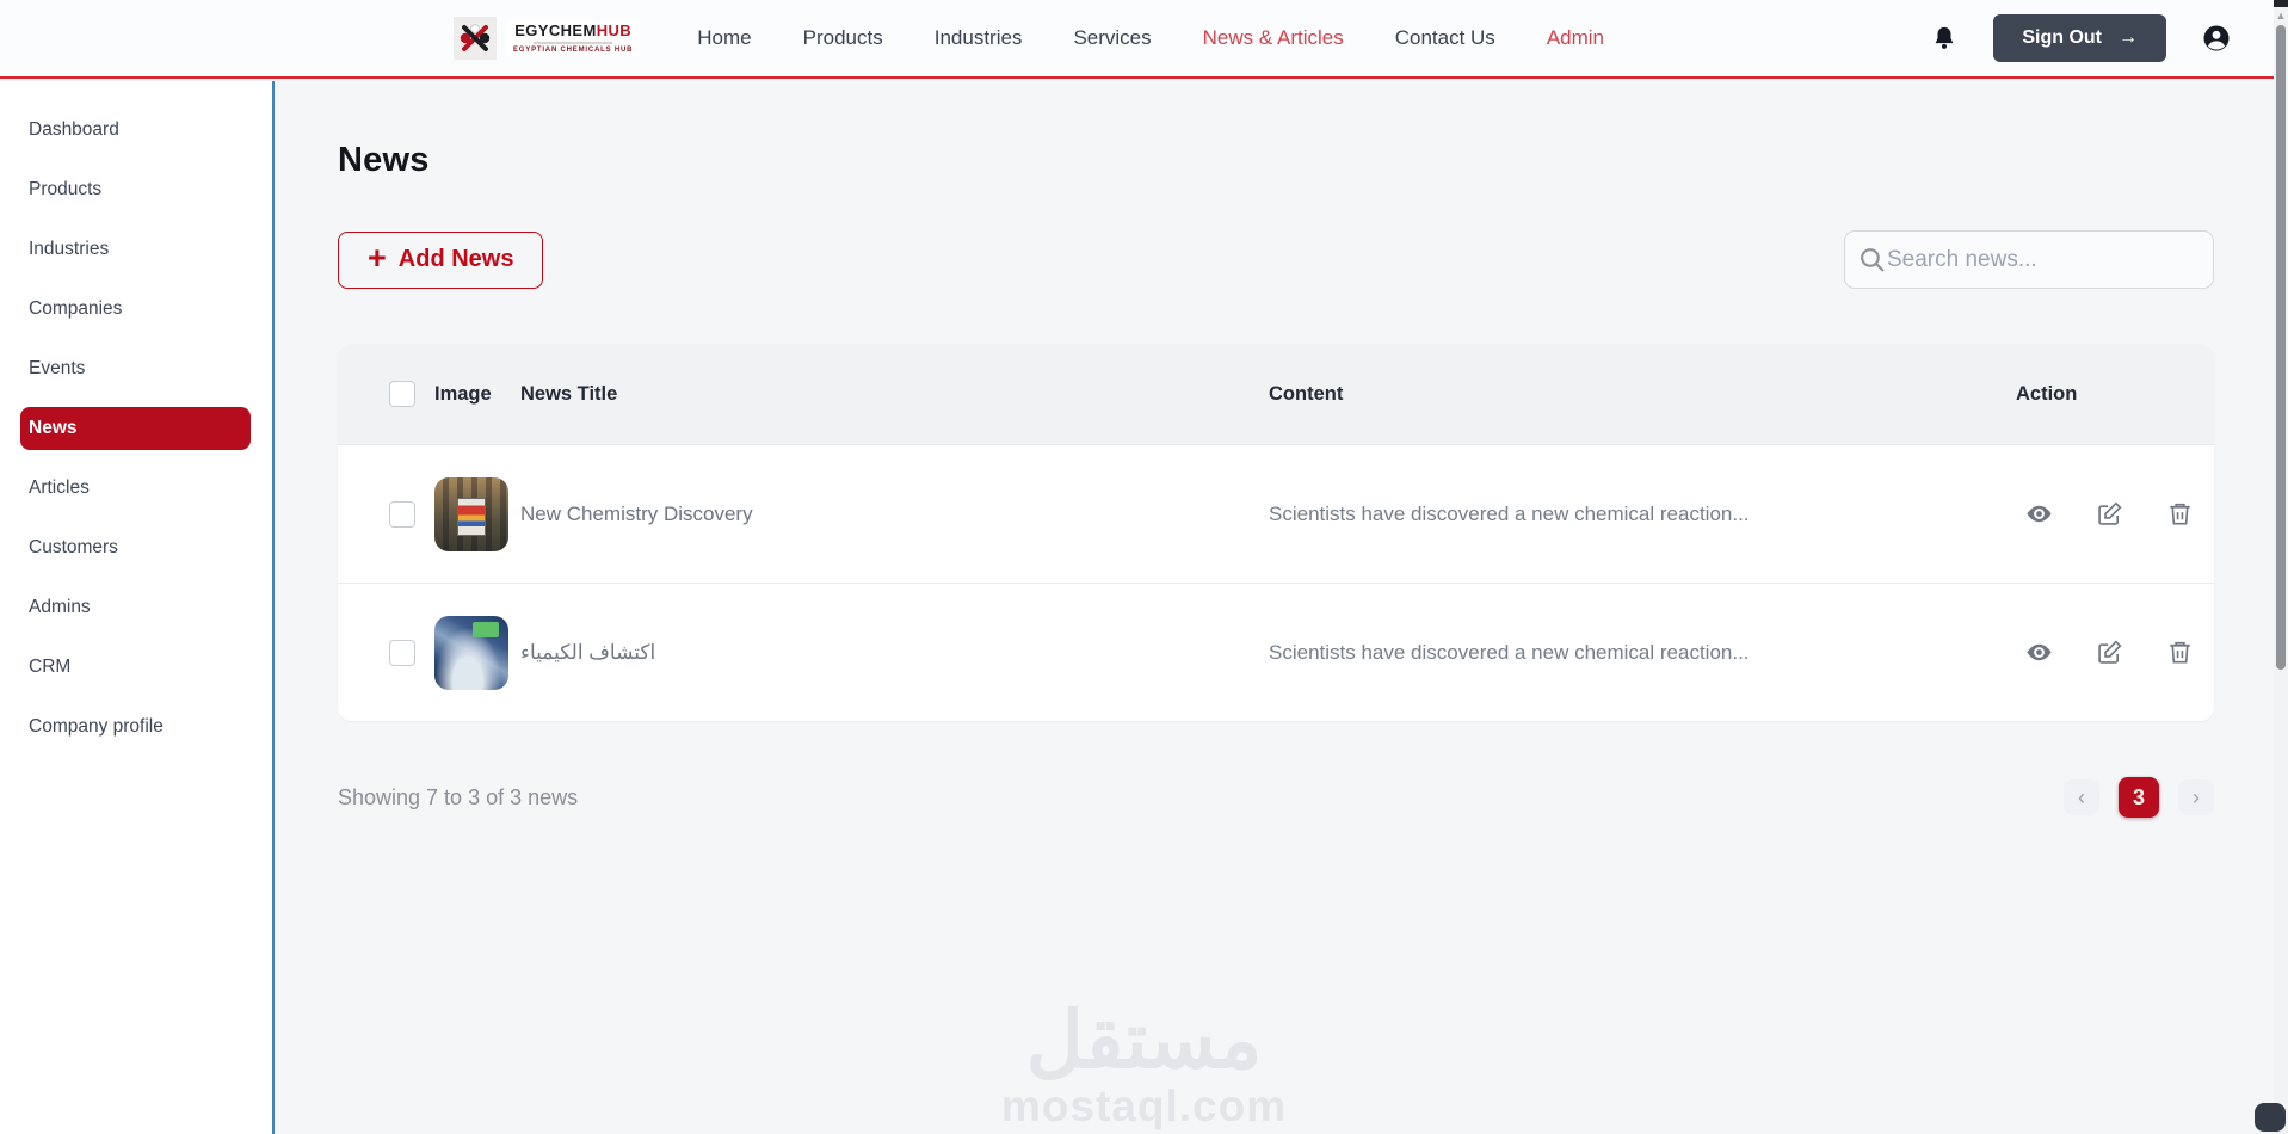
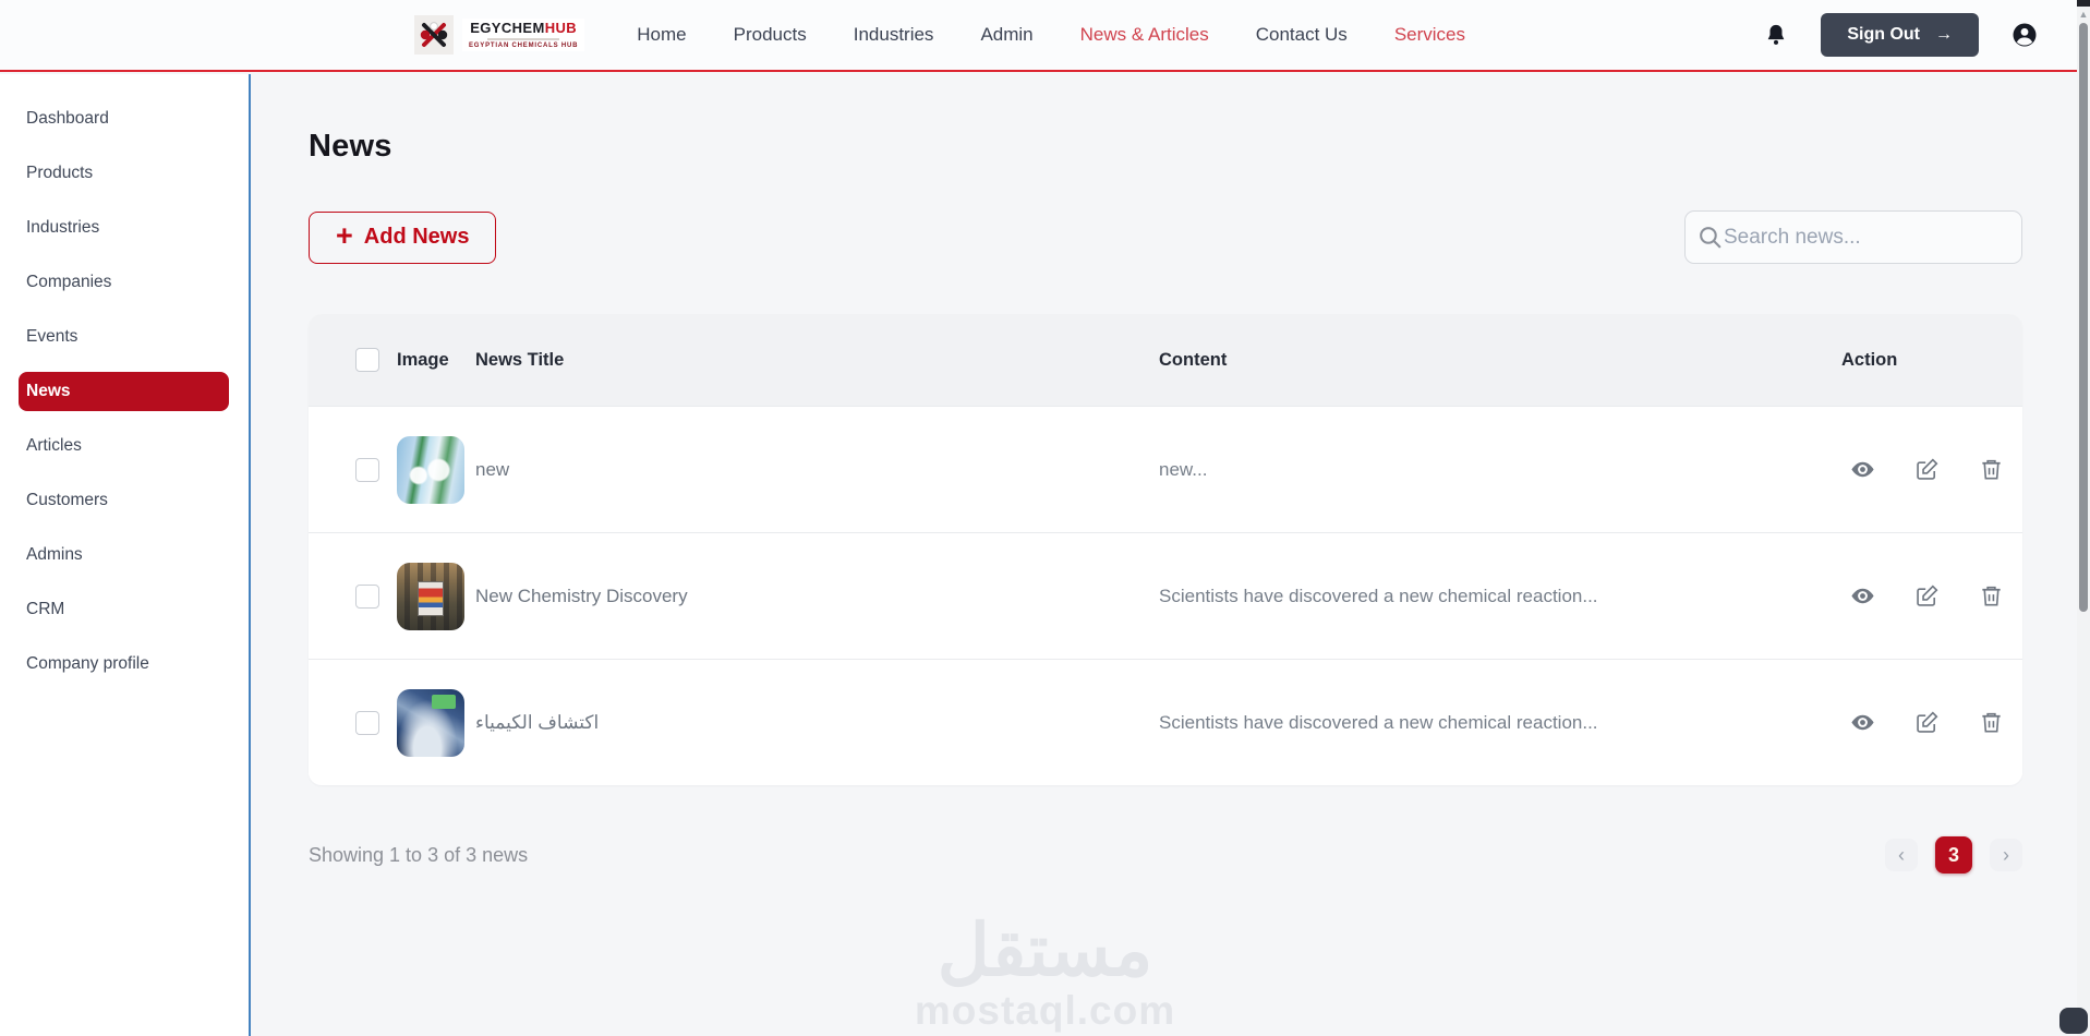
  EGYCHEMHUB
  Home
  Products
  Industries
- Services
+ Admin
  News & Articles
  Contact Us
- Admin
+ Services
  Sign Out
  →
  Dashboard
  Products
  Industries
  Companies
  Events
  News
  Articles
  Customers
  Admins
  CRM
  Company profile
  News
  +
  Add News
  Search news...
  Image
  News Title
  Content
  Action
+ new
+ new...
  New Chemistry Discovery
  Scientists have discovered a new chemical reaction...
  اكتشاف الكيمياء
  Scientists have discovered a new chemical reaction...
- Showing 7 to 3 of 3 news
+ Showing 1 to 3 of 3 news
  ‹
  3
  ›
  ▲
